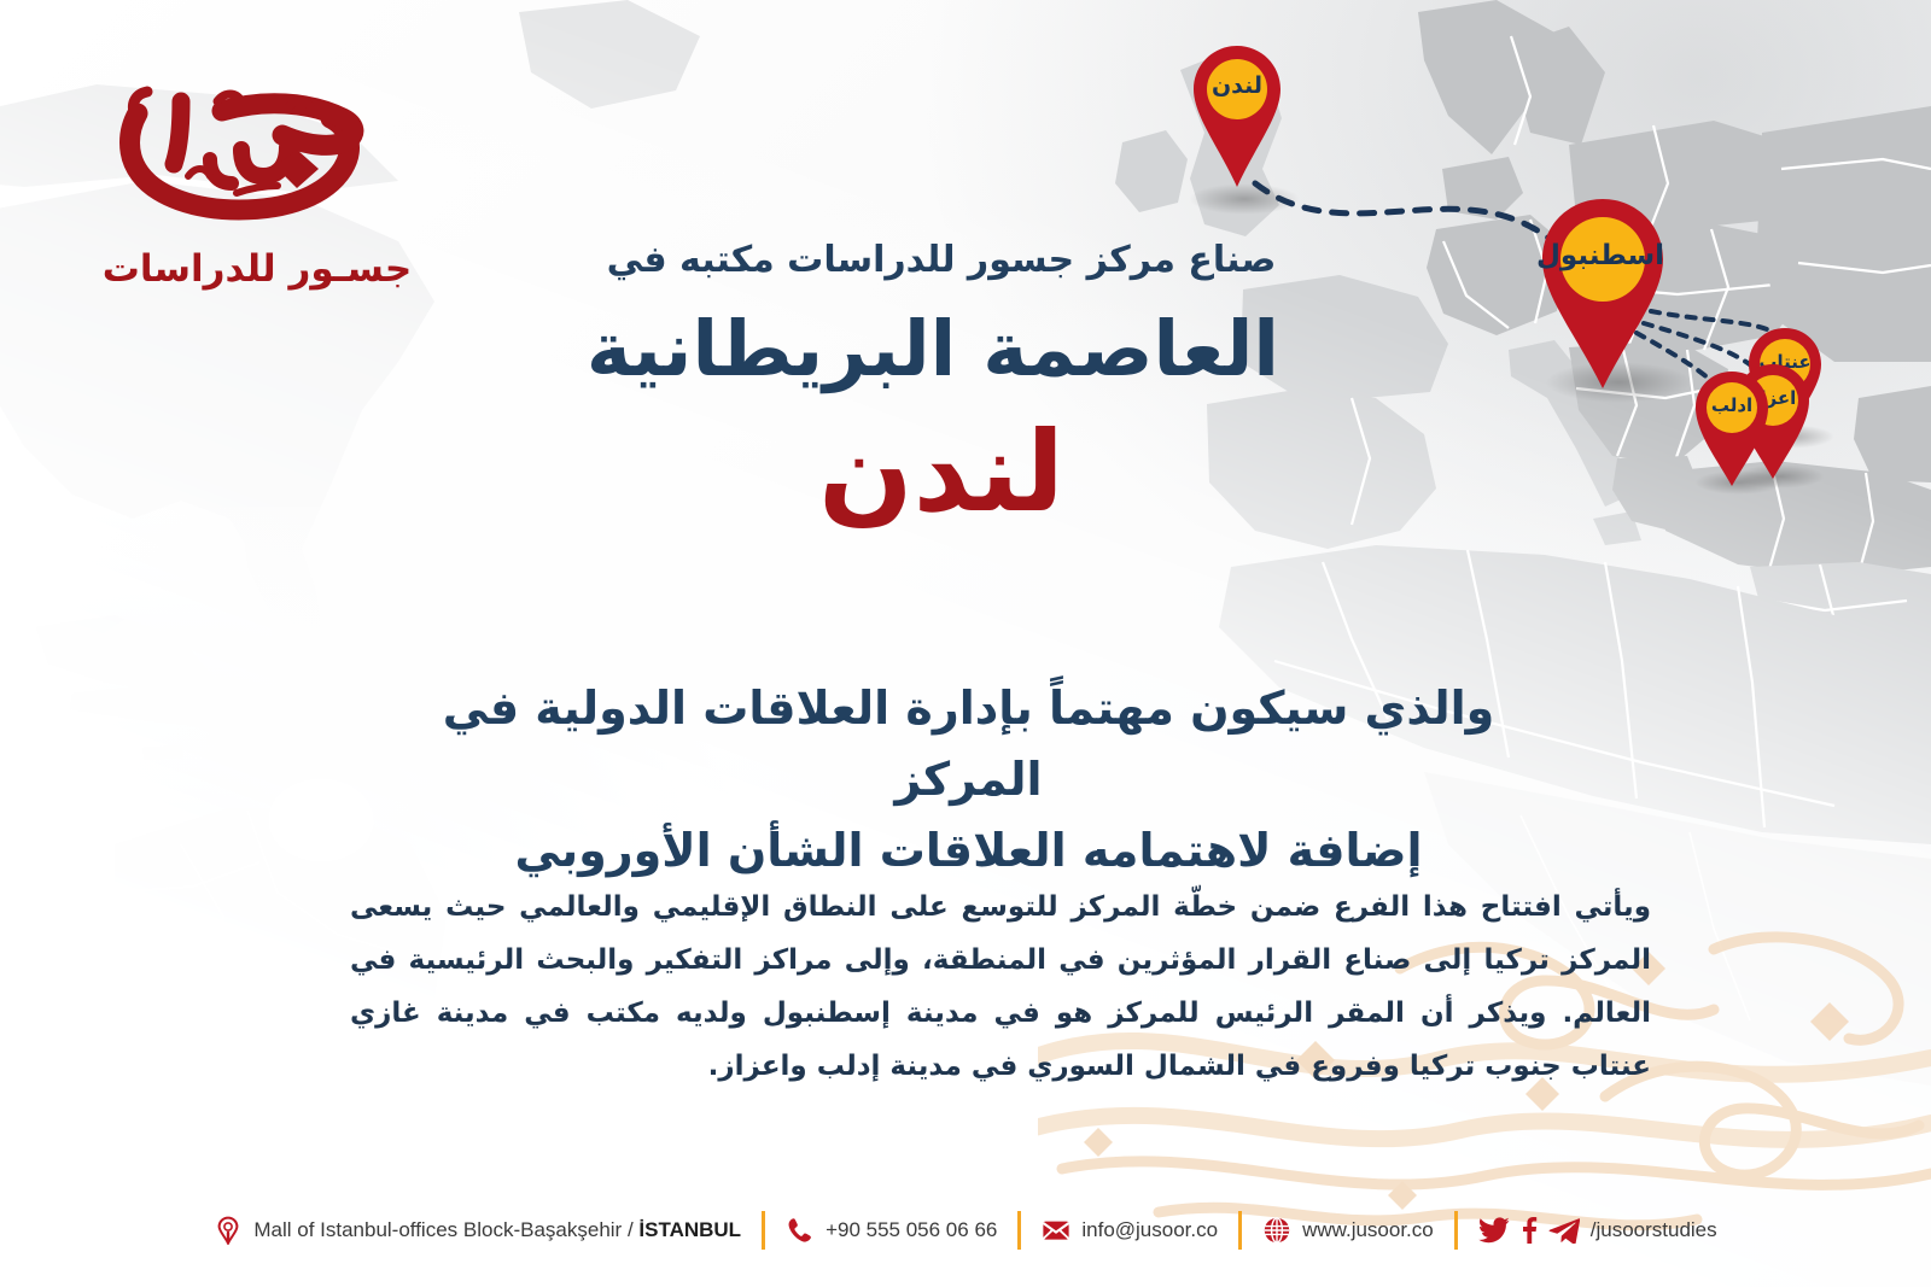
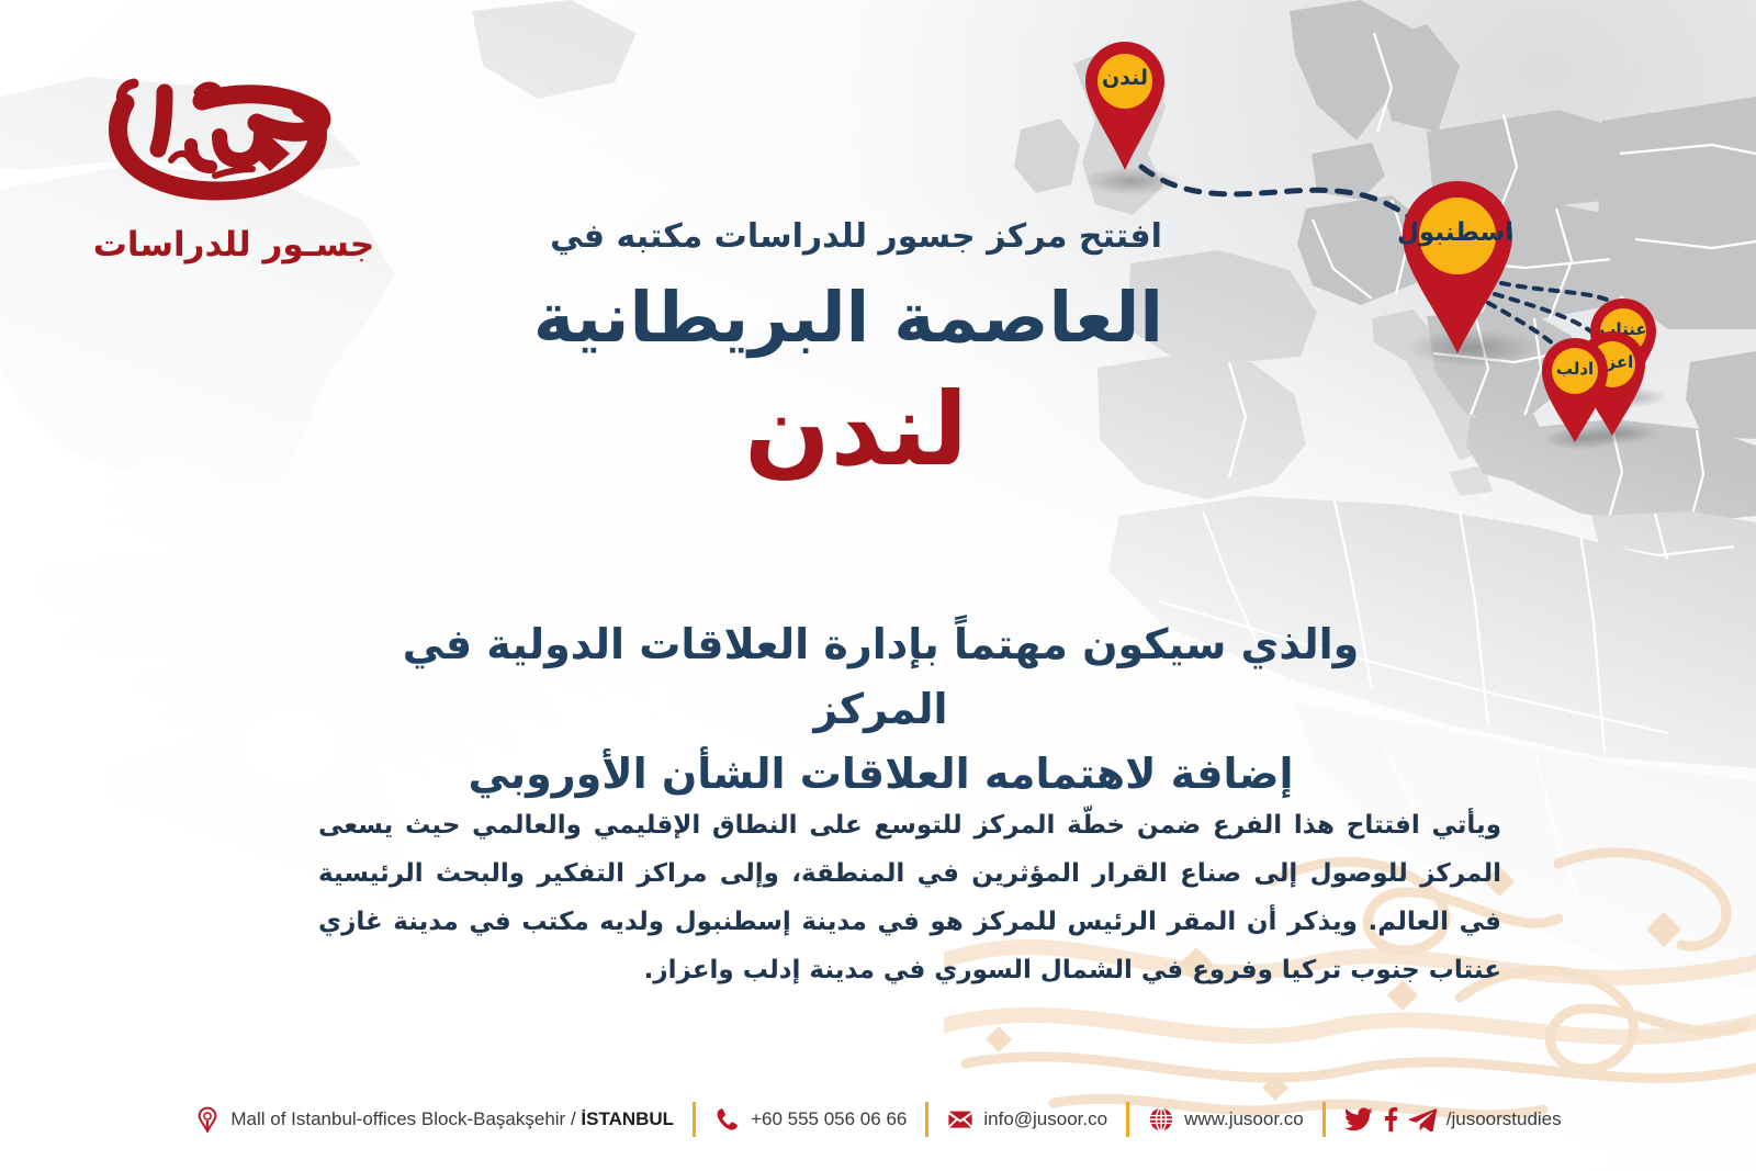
  لندن
  اسطنبول
  عنتاب
  ادلب
  جسـور للدراسات
- صناع مركز جسور للدراسات مكتبه في
+ افتتح مركز جسور للدراسات مكتبه في
  العاصمة البريطانية
  لندن
  والذي سيكون مهتماً بإدارة العلاقات الدولية في المركز
  إضافة لاهتمامه العلاقات الشأن الأوروبي
- ويأتي افتتاح هذا الفرع ضمن خطّة المركز للتوسع على النطاق الإقليمي والعالمي حيث يسعى المركز تركيا إلى صناع القرار المؤثرين في المنطقة، وإلى مراكز التفكير والبحث الرئيسية في العالم. ويذكر أن المقر الرئيس للمركز هو في مدينة إسطنبول ولديه مكتب في مدينة غازي عنتاب جنوب تركيا وفروع في الشمال السوري في مدينة إدلب واعزاز.
+ ويأتي افتتاح هذا الفرع ضمن خطّة المركز للتوسع على النطاق الإقليمي والعالمي حيث يسعى المركز للوصول إلى صناع القرار المؤثرين في المنطقة، وإلى مراكز التفكير والبحث الرئيسية في العالم. ويذكر أن المقر الرئيس للمركز هو في مدينة إسطنبول ولديه مكتب في مدينة غازي عنتاب جنوب تركيا وفروع في الشمال السوري في مدينة إدلب واعزاز.
  Mall of Istanbul-offices Block-Başakşehir / İSTANBUL
- +90 555 056 06 66
+ +60 555 056 06 66
  info@jusoor.co
  www.jusoor.co
  /jusoorstudies
